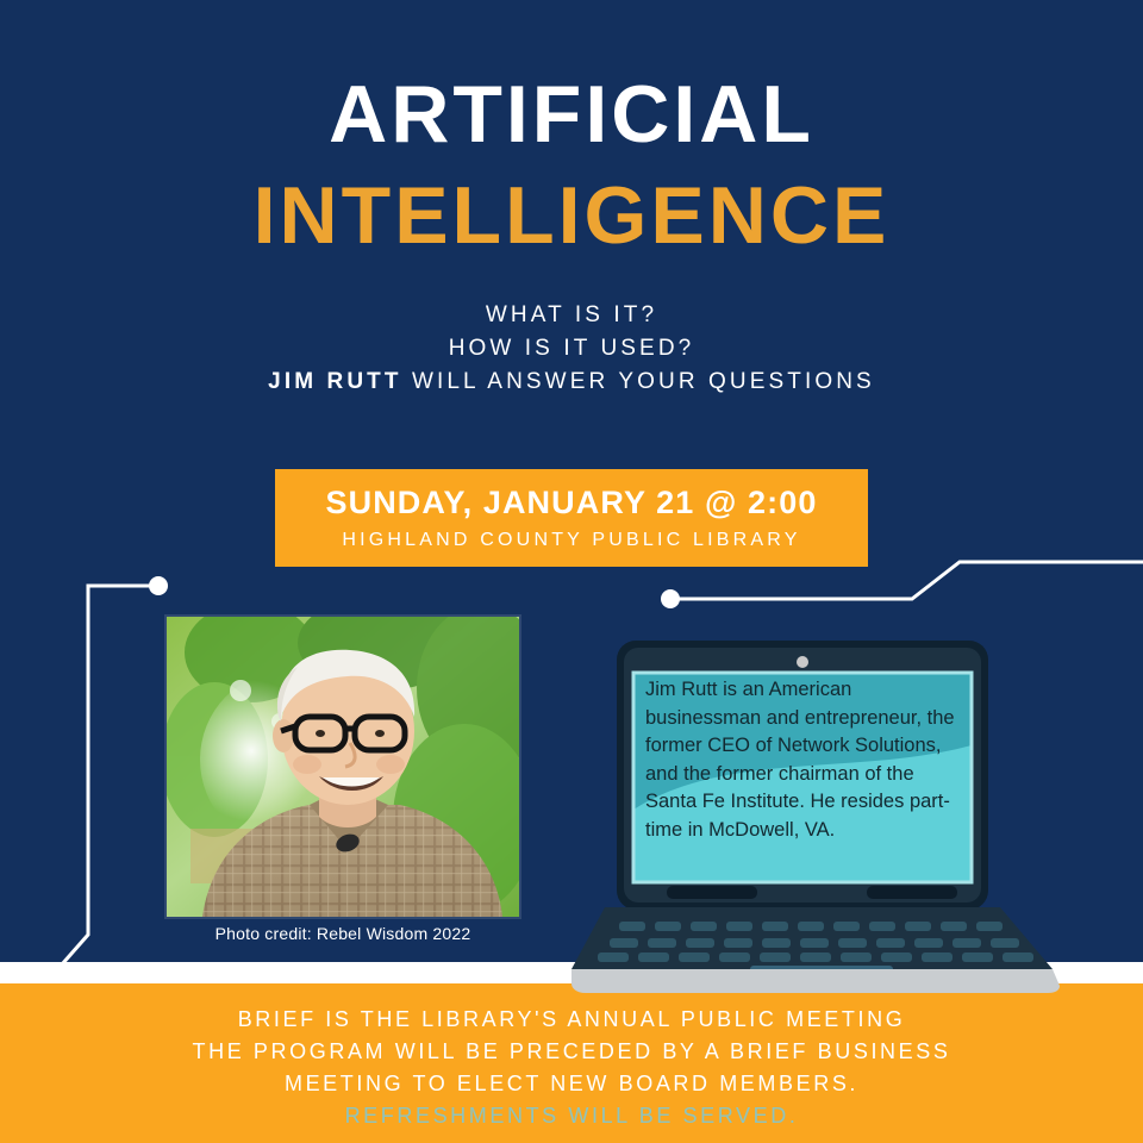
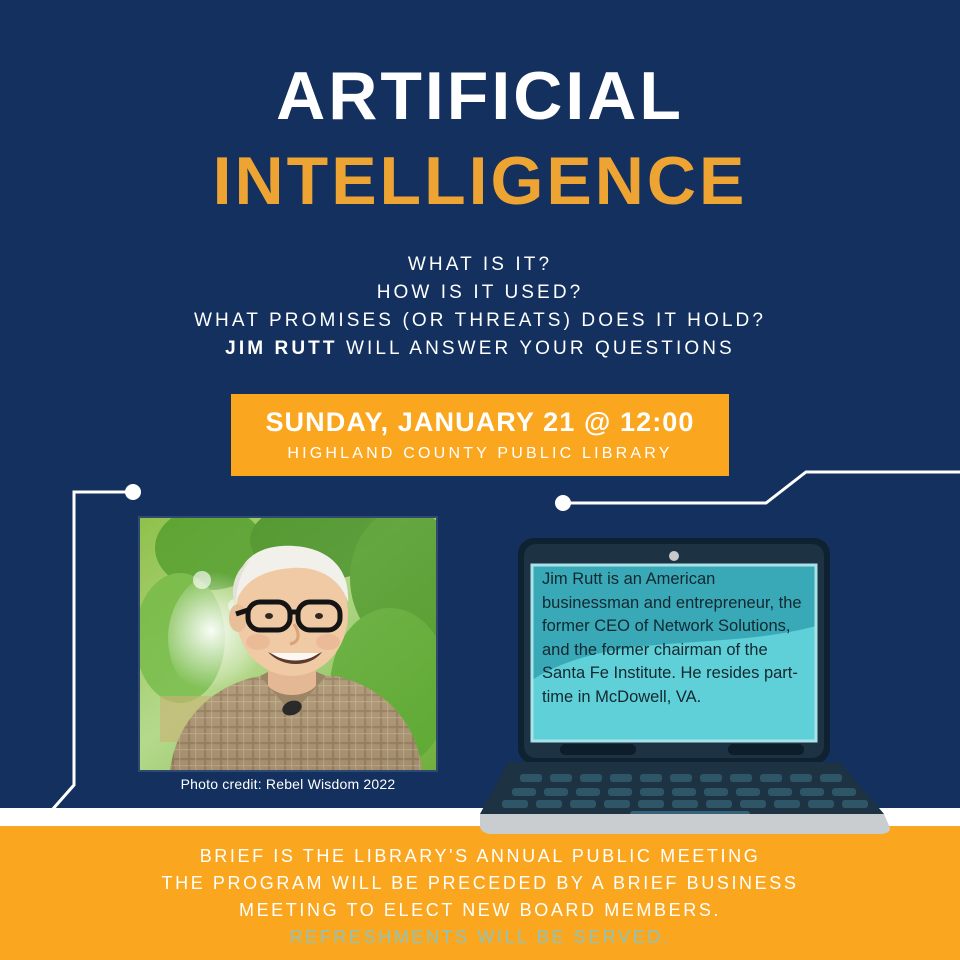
  ARTIFICIAL
  INTELLIGENCE
  WHAT IS IT?
  HOW IS IT USED?
+ WHAT PROMISES (OR THREATS) DOES IT HOLD?
  JIM RUTT WILL ANSWER YOUR QUESTIONS
- SUNDAY, JANUARY 21 @ 2:00
+ SUNDAY, JANUARY 21 @ 12:00
  HIGHLAND COUNTY PUBLIC LIBRARY
  Photo credit: Rebel Wisdom 2022
  Jim Rutt is an American businessman and entrepreneur, the former CEO of Network Solutions, and the former chairman of the Santa Fe Institute. He resides part-time in McDowell, VA.
  BRIEF IS THE LIBRARY'S ANNUAL PUBLIC MEETING
  THE PROGRAM WILL BE PRECEDED BY A BRIEF BUSINESS
  MEETING TO ELECT NEW BOARD MEMBERS.
  REFRESHMENTS WILL BE SERVED.
